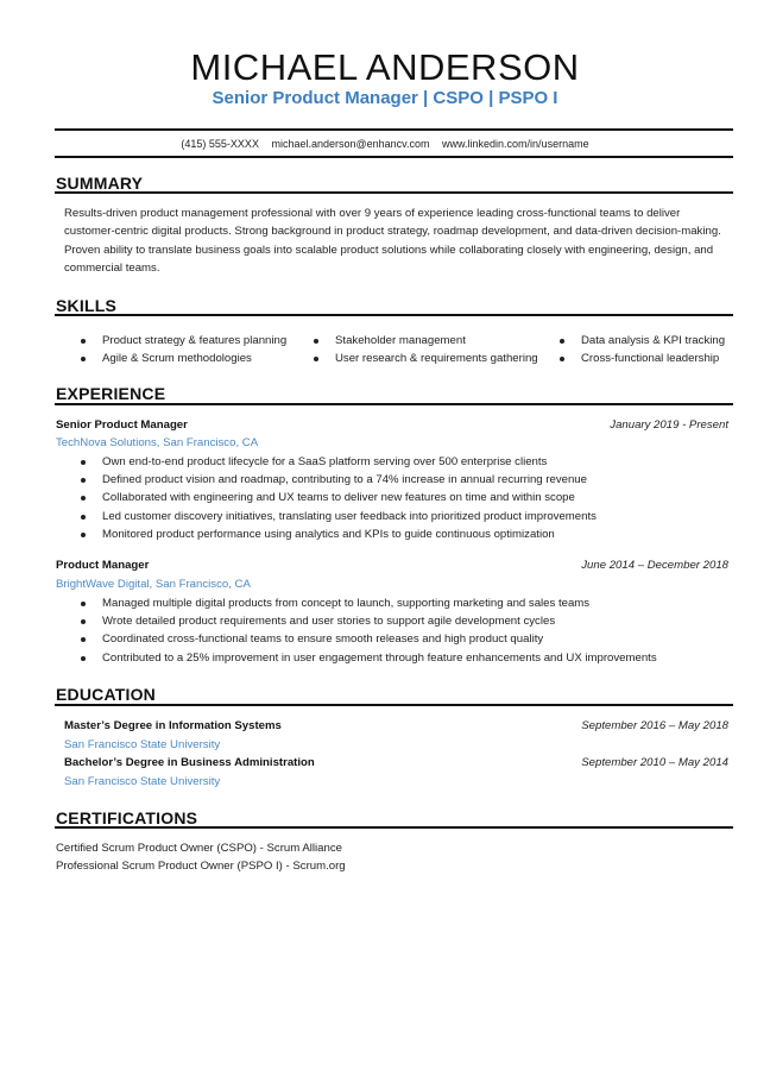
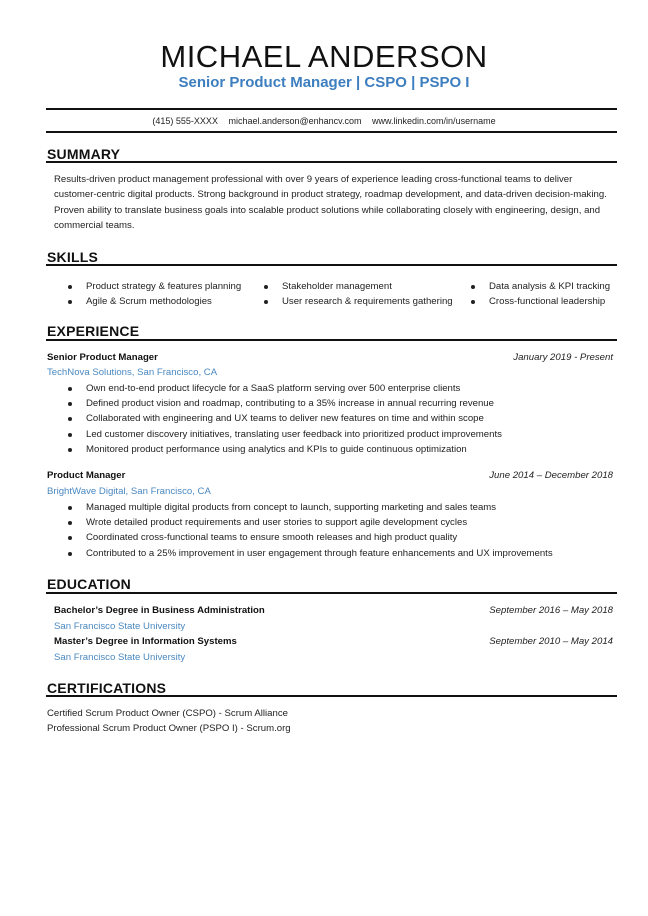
  MICHAEL ANDERSON
  Senior Product Manager | CSPO | PSPO I
  (415) 555-XXXX michael.anderson@enhancv.com www.linkedin.com/in/username
  SUMMARY
  Results-driven product management professional with over 9 years of experience leading cross-functional teams to deliver
  customer-centric digital products. Strong background in product strategy, roadmap development, and data-driven decision-making.
  Proven ability to translate business goals into scalable product solutions while collaborating closely with engineering, design, and
  commercial teams.
  SKILLS
  Product strategy & features planning
  Agile & Scrum methodologies
  Stakeholder management
  User research & requirements gathering
  Data analysis & KPI tracking
  Cross-functional leadership
  EXPERIENCE
  Senior Product Manager
  January 2019 - Present
  TechNova Solutions, San Francisco, CA
  Own end-to-end product lifecycle for a SaaS platform serving over 500 enterprise clients
- Defined product vision and roadmap, contributing to a 74% increase in annual recurring revenue
+ Defined product vision and roadmap, contributing to a 35% increase in annual recurring revenue
  Collaborated with engineering and UX teams to deliver new features on time and within scope
  Led customer discovery initiatives, translating user feedback into prioritized product improvements
  Monitored product performance using analytics and KPIs to guide continuous optimization
  Product Manager
  June 2014 – December 2018
  BrightWave Digital, San Francisco, CA
  Managed multiple digital products from concept to launch, supporting marketing and sales teams
  Wrote detailed product requirements and user stories to support agile development cycles
  Coordinated cross-functional teams to ensure smooth releases and high product quality
  Contributed to a 25% improvement in user engagement through feature enhancements and UX improvements
  EDUCATION
- Master’s Degree in Information Systems
+ Bachelor’s Degree in Business Administration
  September 2016 – May 2018
  San Francisco State University
- Bachelor’s Degree in Business Administration
+ Master’s Degree in Information Systems
  September 2010 – May 2014
  San Francisco State University
  CERTIFICATIONS
  Certified Scrum Product Owner (CSPO) - Scrum Alliance
  Professional Scrum Product Owner (PSPO I) - Scrum.org
